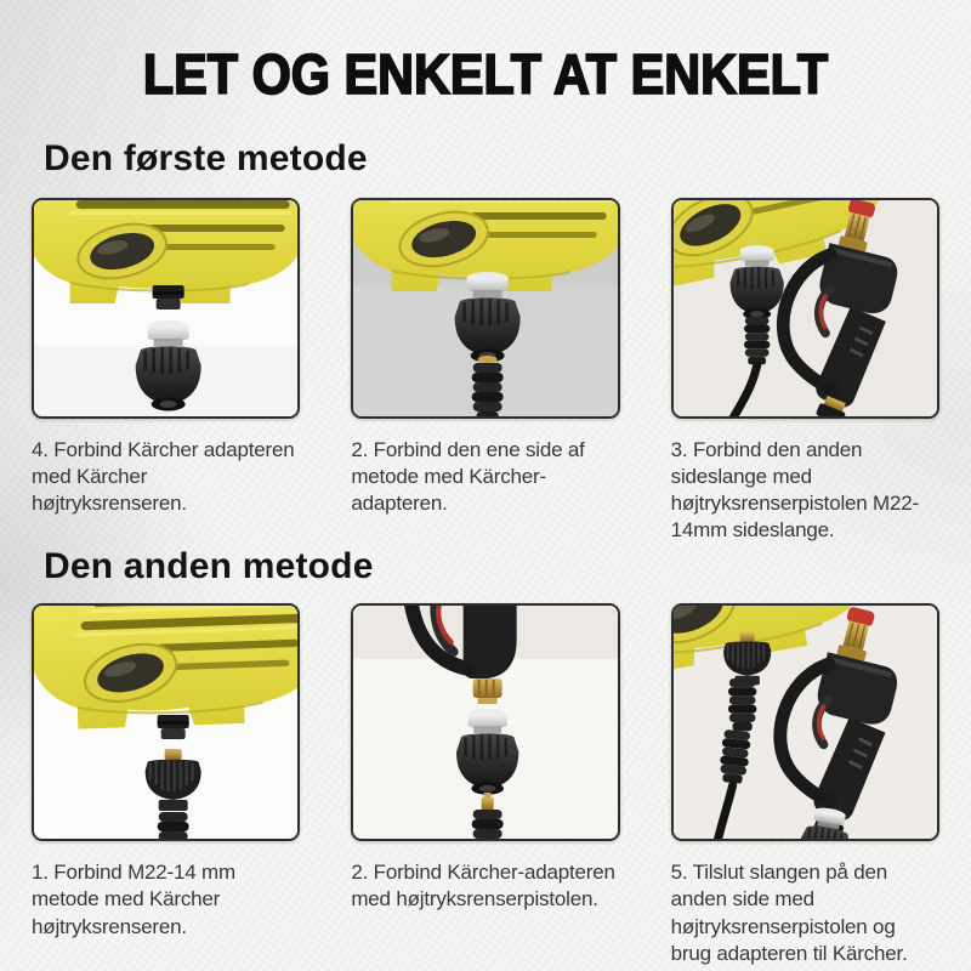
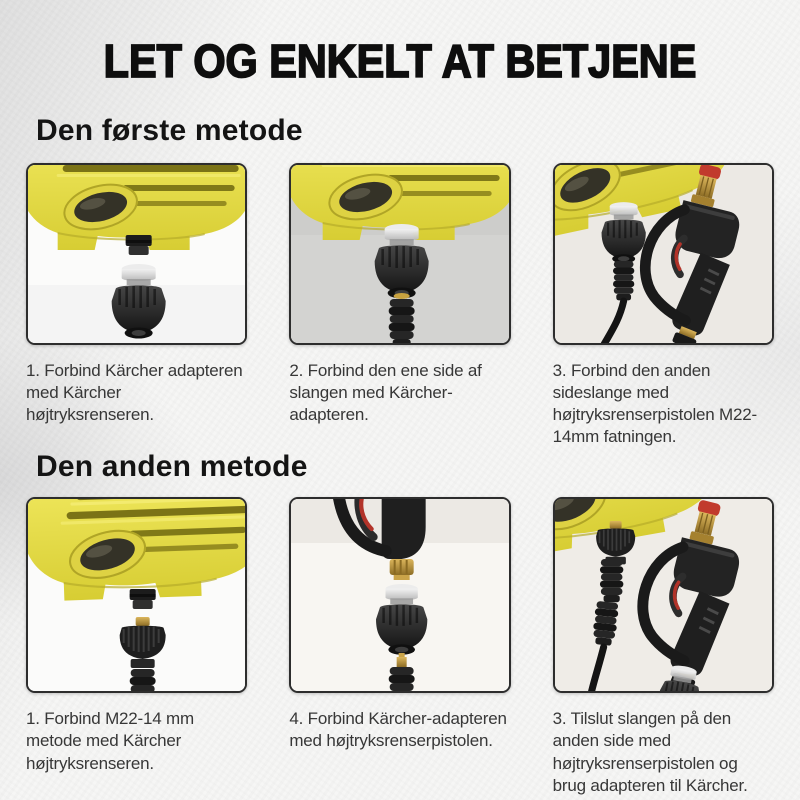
- LET OG ENKELT AT ENKELT
+ LET OG ENKELT AT BETJENE
  Den første metode
- 4. Forbind Kärcher adapteren med Kärcher højtryksrenseren.
+ 1. Forbind Kärcher adapteren med Kärcher højtryksrenseren.
- 2. Forbind den ene side af metode med Kärcher-adapteren.
+ 2. Forbind den ene side af slangen med Kärcher-adapteren.
- 3. Forbind den anden sideslange med højtryksrenserpistolen M22-14mm sideslange.
+ 3. Forbind den anden sideslange med højtryksrenserpistolen M22-14mm fatningen.
  Den anden metode
  1. Forbind M22-14 mm metode med Kärcher højtryksrenseren.
- 2. Forbind Kärcher-adapteren med højtryksrenserpistolen.
+ 4. Forbind Kärcher-adapteren med højtryksrenserpistolen.
- 5. Tilslut slangen på den anden side med højtryksrenserpistolen og brug adapteren til Kärcher.
+ 3. Tilslut slangen på den anden side med højtryksrenserpistolen og brug adapteren til Kärcher.
